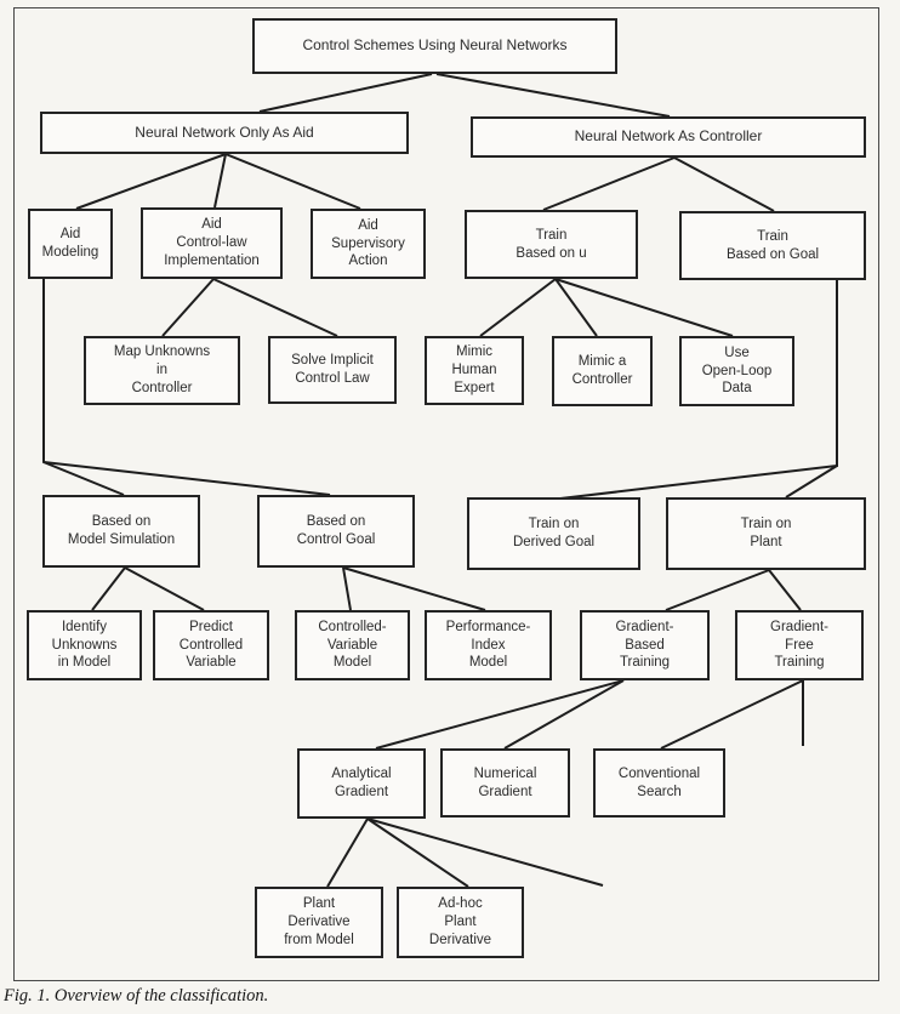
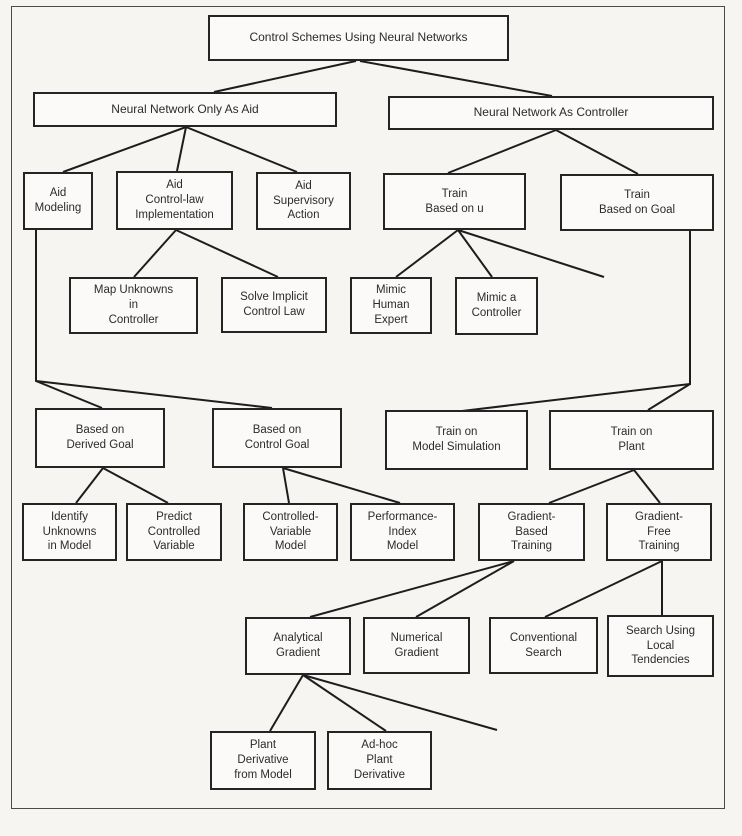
  Control Schemes Using Neural Networks
  Neural Network Only As Aid
  Neural Network As Controller
  Aid
  Modeling
  Aid
  Control-law
  Implementation
  Aid
  Supervisory
  Action
  Train
  Based on u
  Train
  Based on Goal
  Map Unknowns
  in
  Controller
  Solve Implicit
  Control Law
  Mimic
  Human
  Expert
  Mimic a
  Controller
- Use
- Open-Loop
- Data
  Based on
- Model Simulation
+ Derived Goal
  Based on
  Control Goal
  Train on
- Derived Goal
+ Model Simulation
  Train on
  Plant
  Identify
  Unknowns
  in Model
  Predict
  Controlled
  Variable
  Controlled-
  Variable
  Model
  Performance-
  Index
  Model
  Gradient-
  Based
  Training
  Gradient-
  Free
  Training
  Analytical
  Gradient
  Numerical
  Gradient
  Conventional
  Search
+ Search Using
+ Local
+ Tendencies
  Plant
  Derivative
  from Model
  Ad-hoc
  Plant
  Derivative
- Fig. 1. Overview of the classification.
